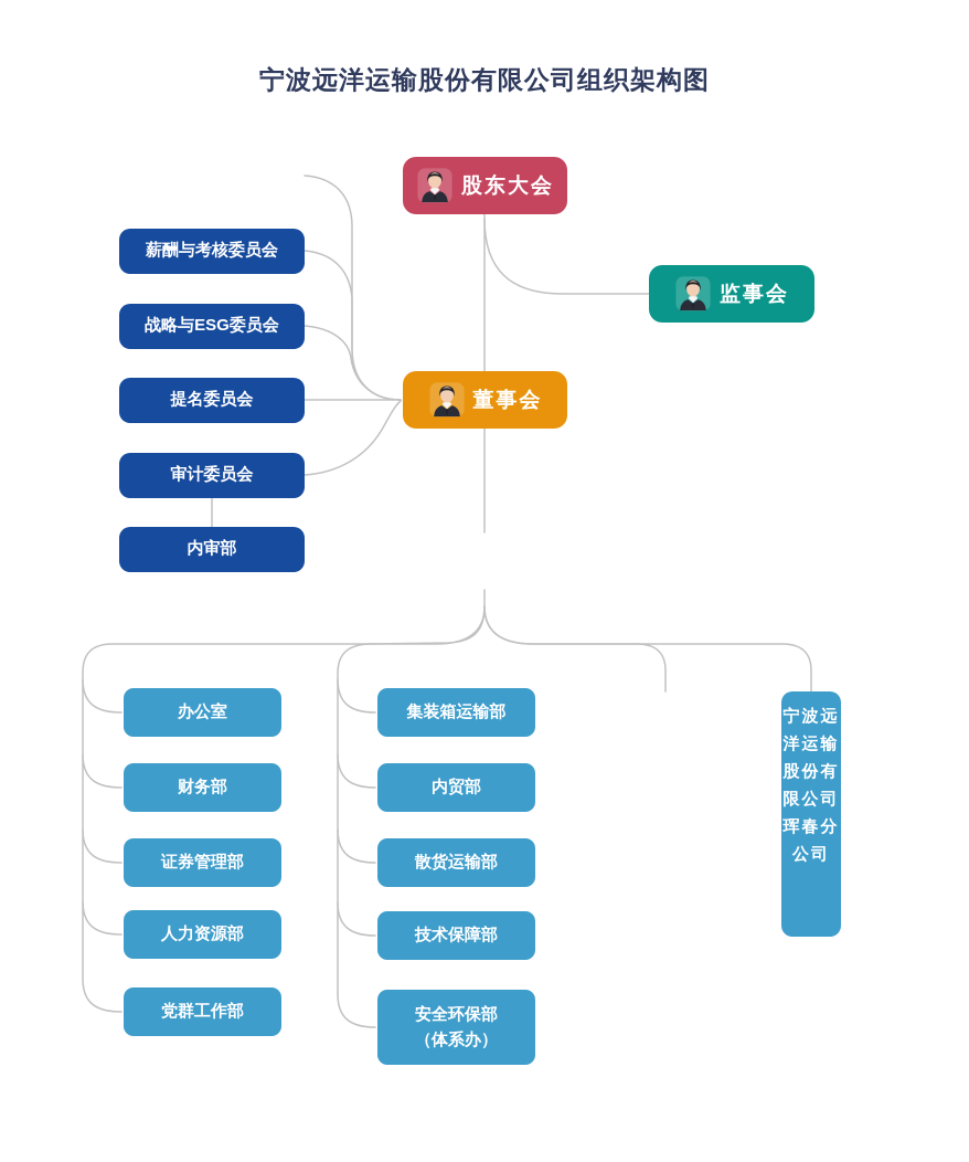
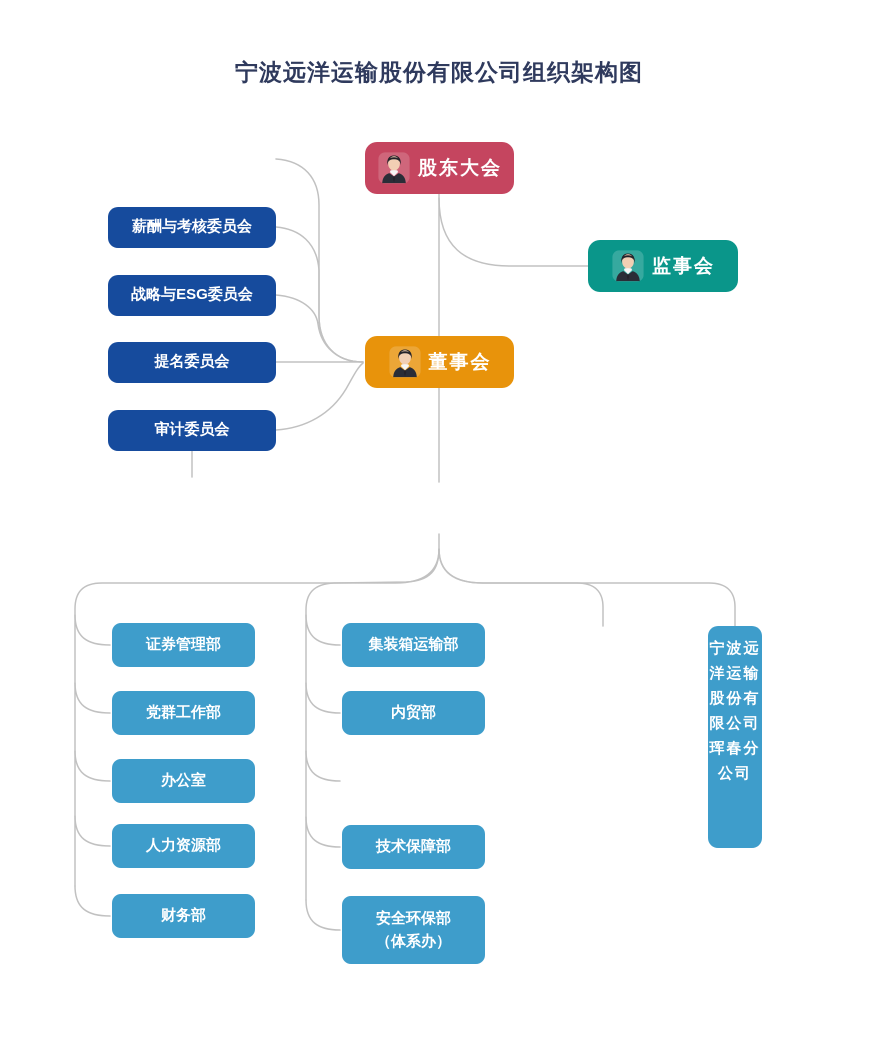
  宁波远洋运输股份有限公司组织架构图
  股东大会
  监事会
  董事会
  薪酬与考核委员会
  战略与ESG委员会
  提名委员会
  审计委员会
- 内审部
- 办公室
+ 证券管理部
- 财务部
+ 党群工作部
- 证券管理部
+ 办公室
  人力资源部
- 党群工作部
+ 财务部
  集装箱运输部
  内贸部
- 散货运输部
  技术保障部
  安全环保部
  （体系办）
  宁波远洋运输股份有限公司珲春分公司
